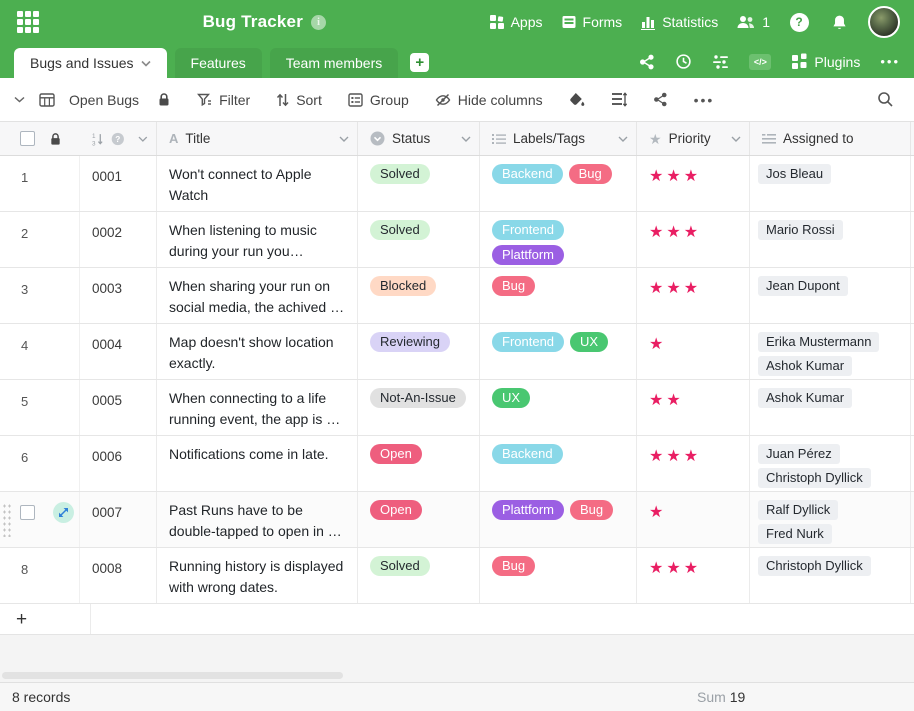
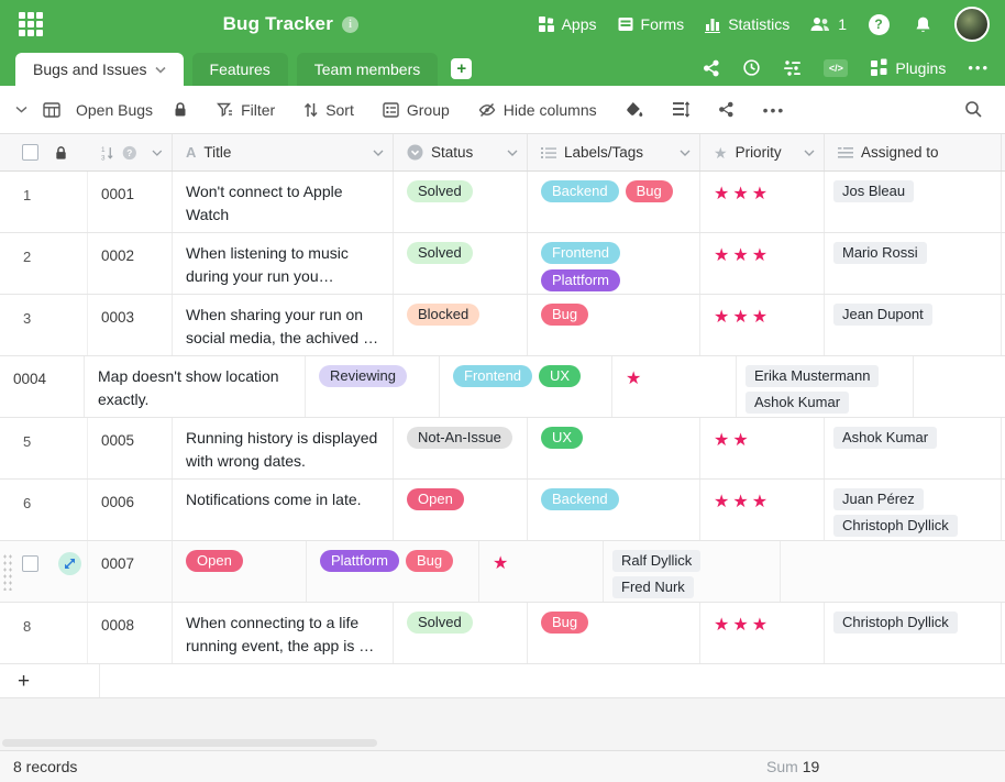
  Bug Tracker
  i
  Apps
  Forms
  Statistics
  1
  ?
  Bugs and Issues
  Features
  Team members
  +
  </>
  Plugins
  •••
  Open Bugs
  Filter
  Sort
  Group
  Hide columns
  •••
  ?
  A
  Title
  Status
  Labels/Tags
  ★
  Priority
  Assigned to
  1
  0001
  Won't connect to Apple Watch
  Solved
  Backend
  Bug
  ★★★
  Jos Bleau
  2
  0002
  When listening to music during your run you
  Solved
  Frontend
  Plattform
  ★★★
  Mario Rossi
  3
  0003
  When sharing your run on social media, the achived …
  Blocked
  Bug
  ★★★
  Jean Dupont
- 4
  0004
  Map doesn't show location exactly.
  Reviewing
  Frontend
  UX
  ★
  Erika Mustermann
  Ashok Kumar
  5
  0005
- When connecting to a life running event, the app is …
+ Running history is displayed with wrong dates.
  Not-An-Issue
  UX
  ★★
  Ashok Kumar
  6
  0006
  Notifications come in late.
  Open
  Backend
  ★★★
  Juan Pérez
  Christoph Dyllick
  0007
- Past Runs have to be double-tapped to open in …
  Open
  Plattform
  Bug
  ★
  Ralf Dyllick
  Fred Nurk
  8
  0008
- Running history is displayed with wrong dates.
+ When connecting to a life running event, the app is …
  Solved
  Bug
  ★★★
  Christoph Dyllick
  +
  8 records
  Sum 19
